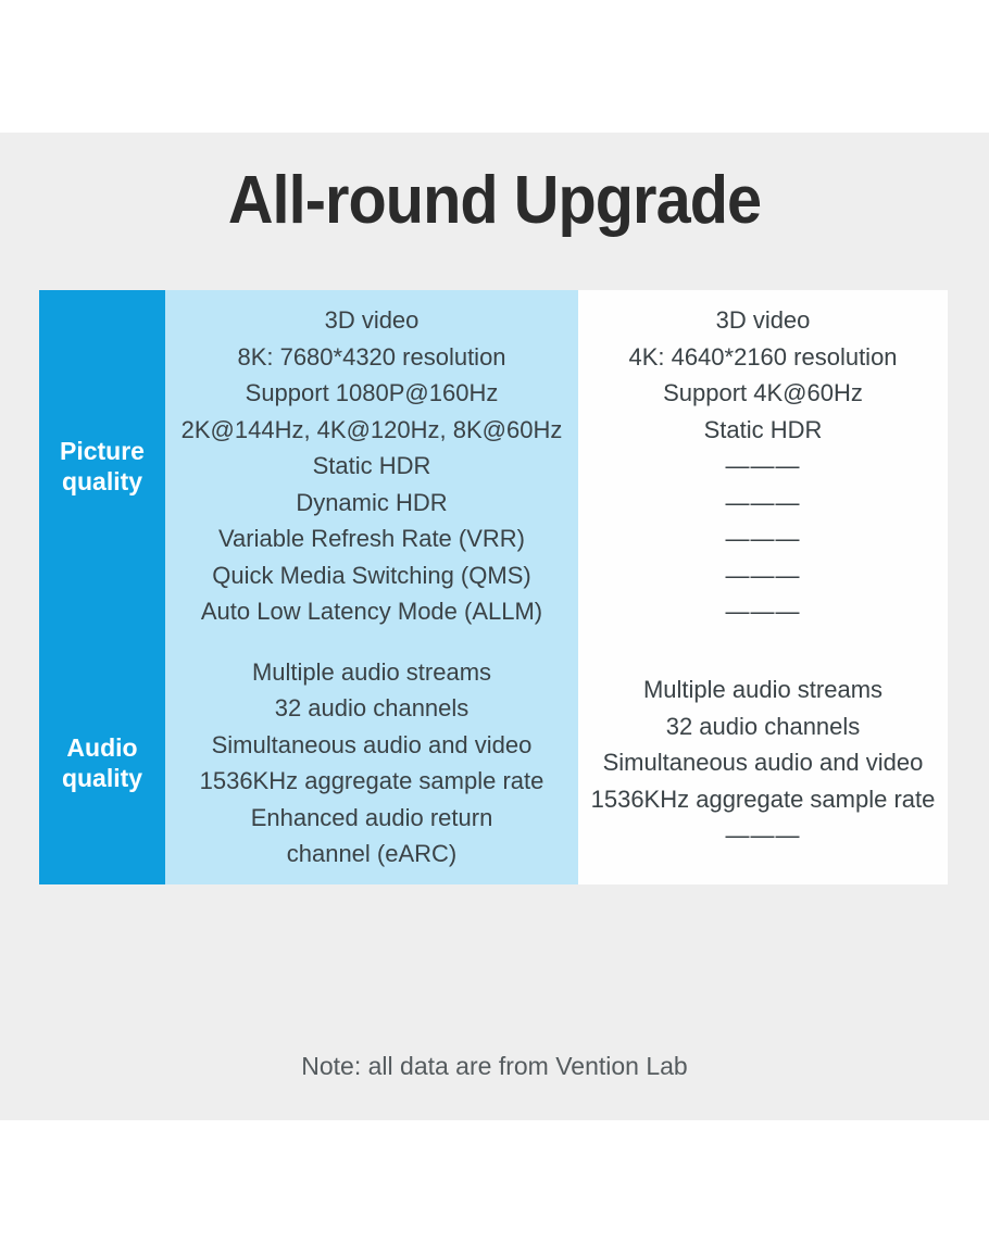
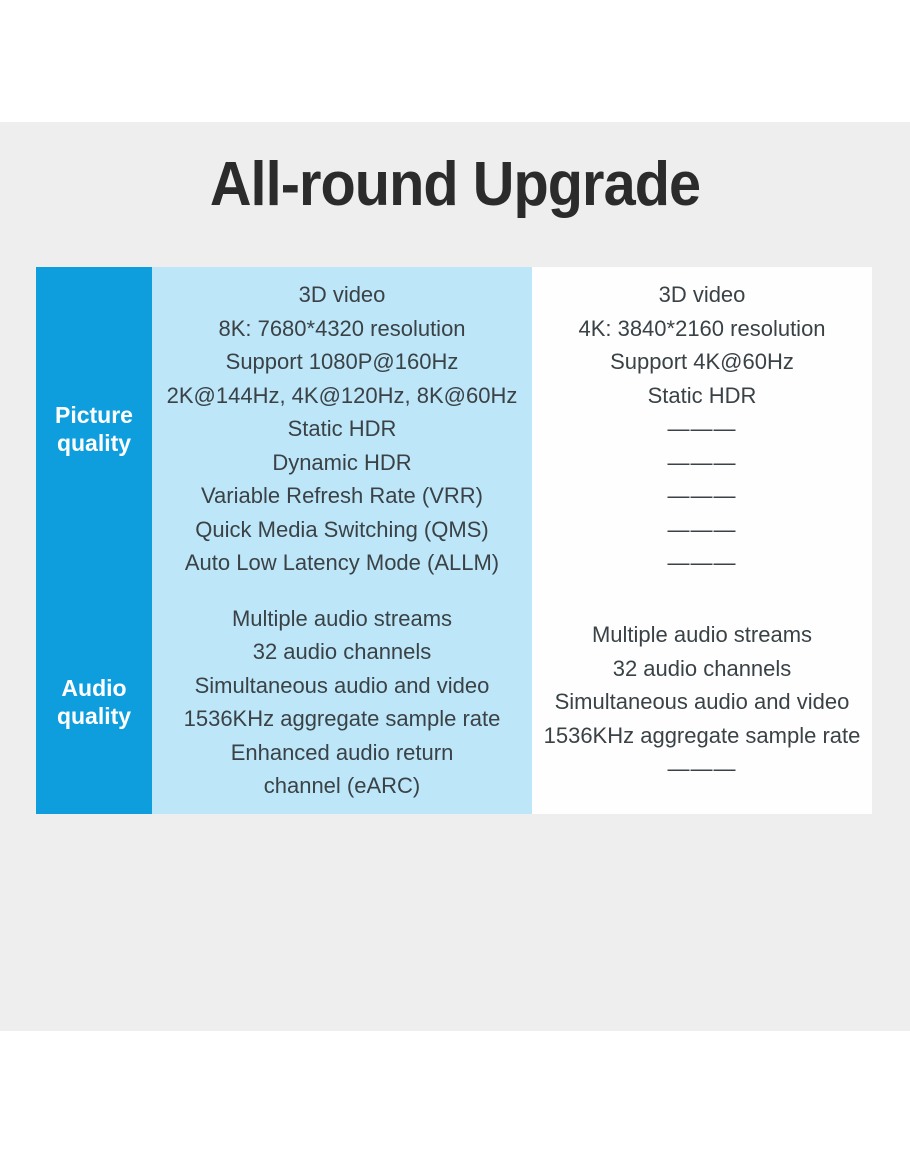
  All-round Upgrade
- Picture quality	3D video 8K: 7680*4320 resolution Support 1080P@160Hz 2K@144Hz, 4K@120Hz, 8K@60Hz Static HDR Dynamic HDR Variable Refresh Rate (VRR) Quick Media Switching (QMS) Auto Low Latency Mode (ALLM)	3D video 4K: 4640*2160 resolution Support 4K@60Hz Static HDR ——— ——— ——— ——— ———
+ Picture quality	3D video 8K: 7680*4320 resolution Support 1080P@160Hz 2K@144Hz, 4K@120Hz, 8K@60Hz Static HDR Dynamic HDR Variable Refresh Rate (VRR) Quick Media Switching (QMS) Auto Low Latency Mode (ALLM)	3D video 4K: 3840*2160 resolution Support 4K@60Hz Static HDR ——— ——— ——— ——— ———
  Audio quality	Multiple audio streams 32 audio channels Simultaneous audio and video 1536KHz aggregate sample rate Enhanced audio return channel (eARC)	Multiple audio streams 32 audio channels Simultaneous audio and video 1536KHz aggregate sample rate ———
- Note: all data are from Vention Lab
